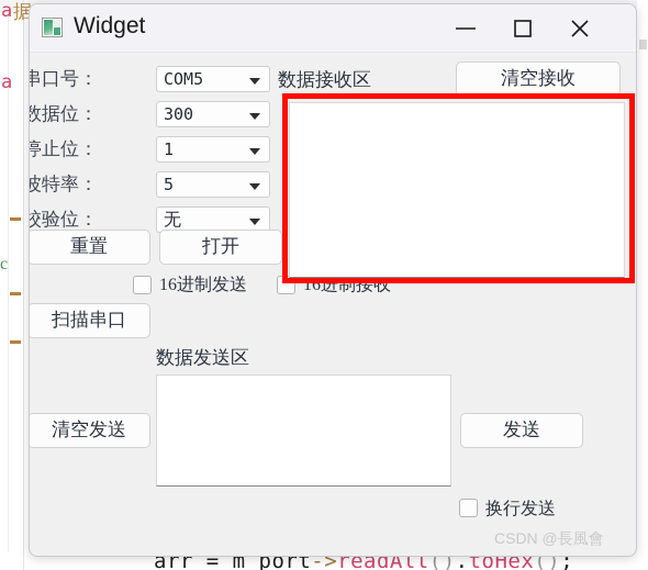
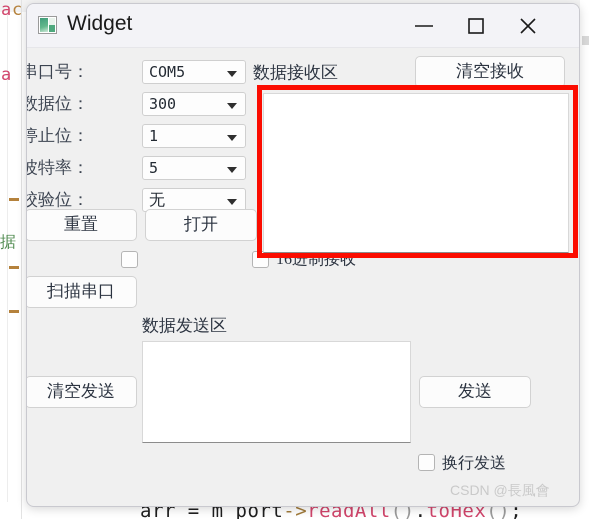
  a
- 据
+ c
  a
- c
+ 据
  arr = m_port->readAll().toHex();
  Widget
  串口号：
  数据位：
  停止位：
  波特率：
  校验位：
  COM5
  300
  1
  5
  无
  重置
  打开
- 16进制发送
  16进制接收
  扫描串口
  数据接收区
  清空接收
  数据发送区
  清空发送
  发送
  换行发送
  CSDN @長風會
